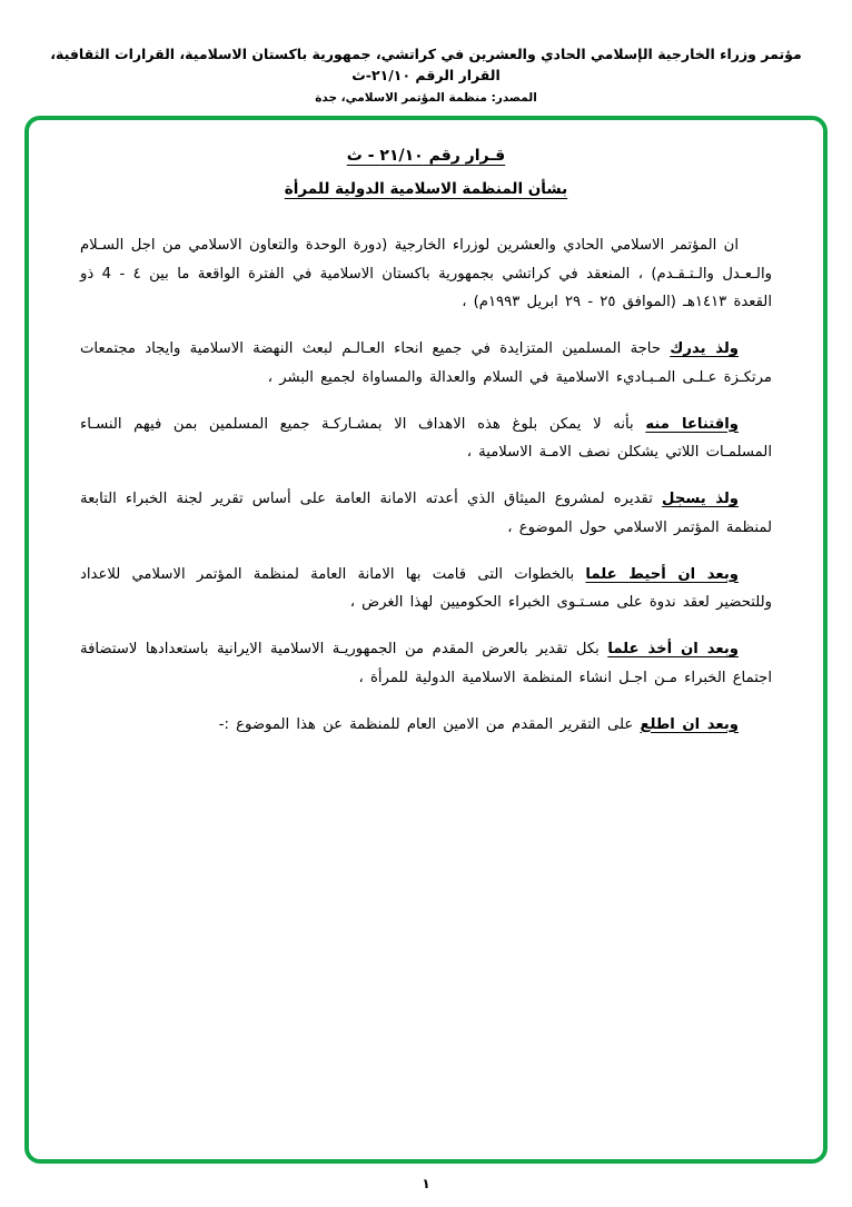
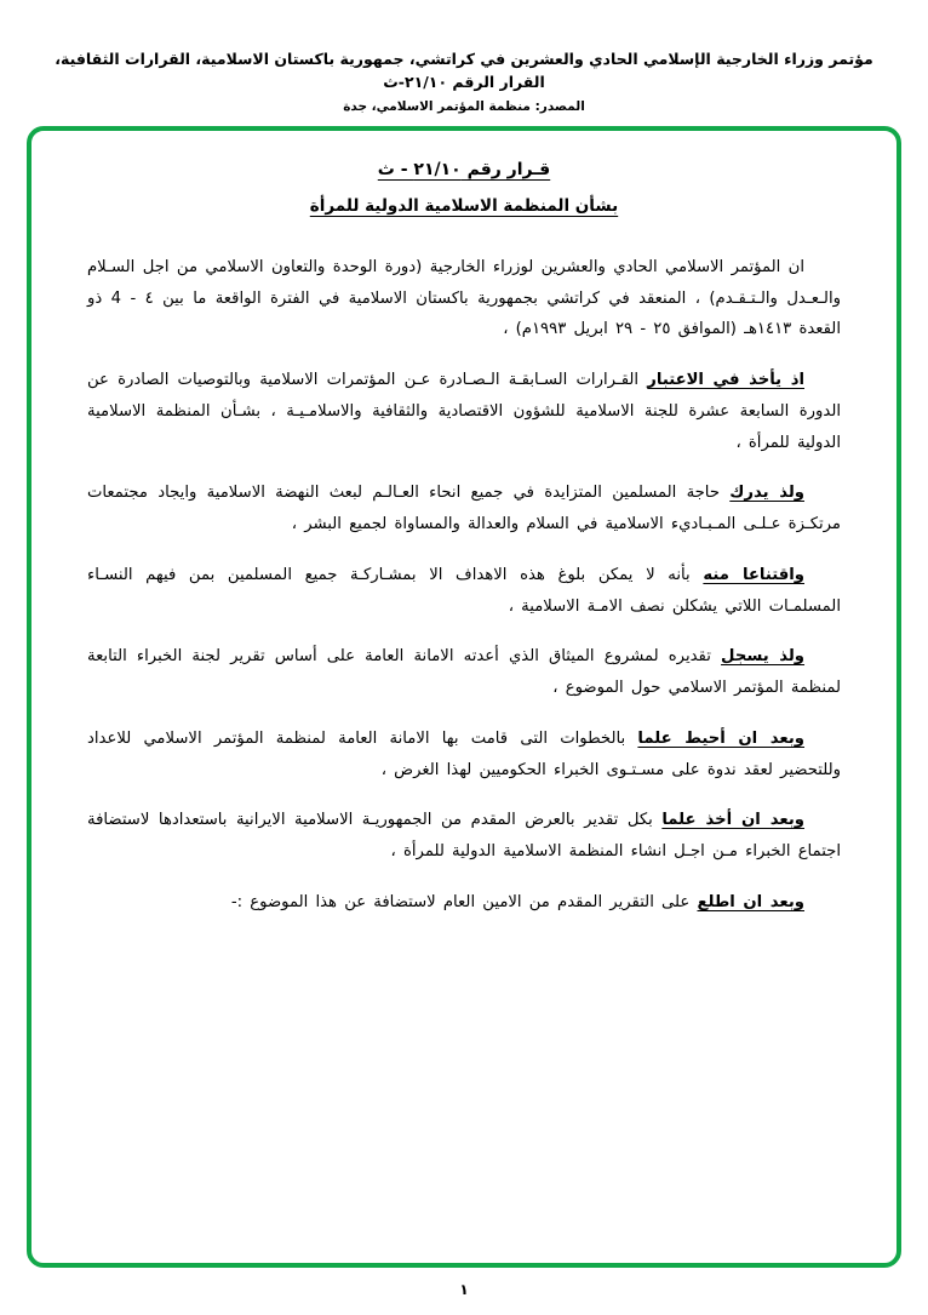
  مؤتمر وزراء الخارجية الإسلامي الحادي والعشرين في كراتشي، جمهورية باكستان الاسلامية، القرارات الثقافية، القرار الرقم ٢١/١٠-ث
  المصدر: منظمة المؤتمر الاسلامي، جدة
  قـرار رقم ٢١/١٠ - ث
  بشأن المنظمة الاسلامية الدولية للمرأة
  ان المؤتمر الاسلامي الحادي والعشرين لوزراء الخارجية (دورة الوحدة والتعاون الاسلامي من اجل السـلام والـعـدل والـتـقـدم) ، المنعقد في كراتشي بجمهورية باكستان الاسلامية في الفترة الواقعة ما بين ٤ - 4 ذو القعدة ١٤١٣هـ (الموافق ٢٥ - ٢٩ ابريل ١٩٩٣م) ،
+ اذ يأخذ في الاعتبار القـرارات السـابقـة الـصـادرة عـن المؤتمرات الاسلامية وبالتوصيات الصادرة عن الدورة السابعة عشرة للجنة الاسلامية للشؤون الاقتصادية والثقافية والاسلامـيـة ، بشـأن المنظمة الاسلامية الدولية للمرأة ،
  ولذ يدرك حاجة المسلمين المتزايدة في جميع انحاء العـالـم لبعث النهضة الاسلامية وايجاد مجتمعات مرتكـزة عـلـى المـبـاديء الاسلامية في السلام والعدالة والمساواة لجميع البشر ،
  واقتناعا منه بأنه لا يمكن بلوغ هذه الاهداف الا بمشـاركـة جميع المسلمين بمن فيهم النسـاء المسلمـات اللاتي يشكلن نصف الامـة الاسلامية ،
  ولذ يسجل تقديره لمشروع الميثاق الذي أعدته الامانة العامة على أساس تقرير لجنة الخبراء التابعة لمنظمة المؤتمر الاسلامي حول الموضوع ،
  وبعد ان أحيط علما بالخطوات التى قامت بها الامانة العامة لمنظمة المؤتمر الاسلامي للاعداد وللتحضير لعقد ندوة على مسـتـوى الخبراء الحكوميين لهذا الغرض ،
  وبعد ان أخذ علما بكل تقدير بالعرض المقدم من الجمهوريـة الاسلامية الايرانية باستعدادها لاستضافة اجتماع الخبراء مـن اجـل انشاء المنظمة الاسلامية الدولية للمرأة ،
- وبعد ان اطلع على التقرير المقدم من الامين العام للمنظمة عن هذا الموضوع :-
+ وبعد ان اطلع على التقرير المقدم من الامين العام لاستضافة عن هذا الموضوع :-
  ١
